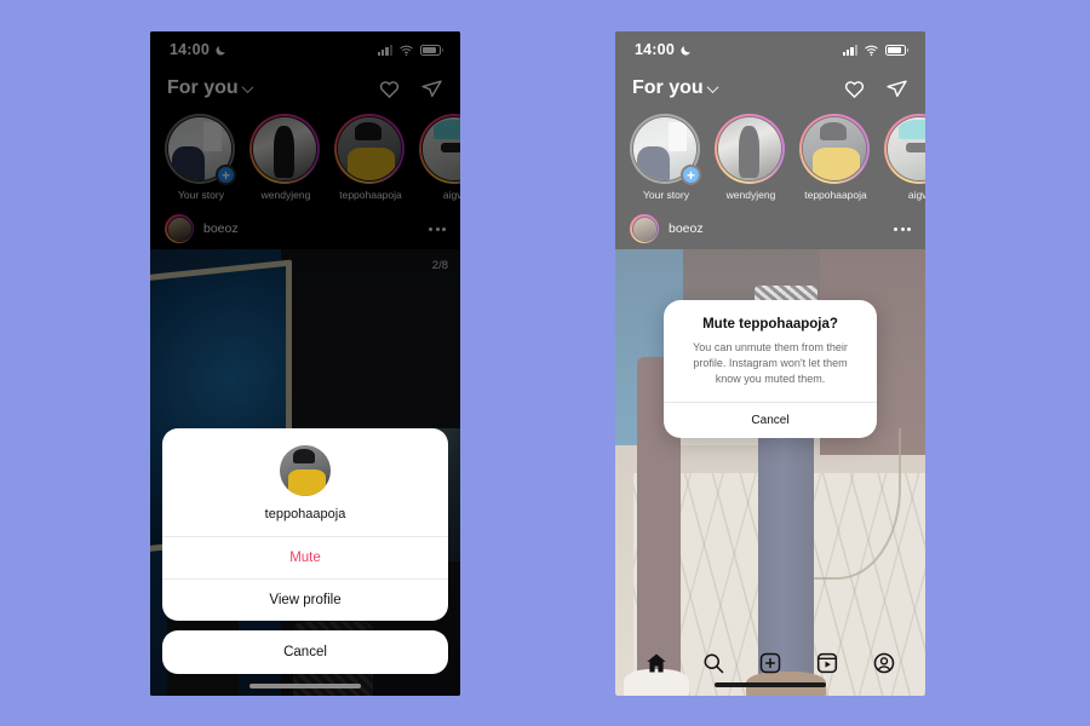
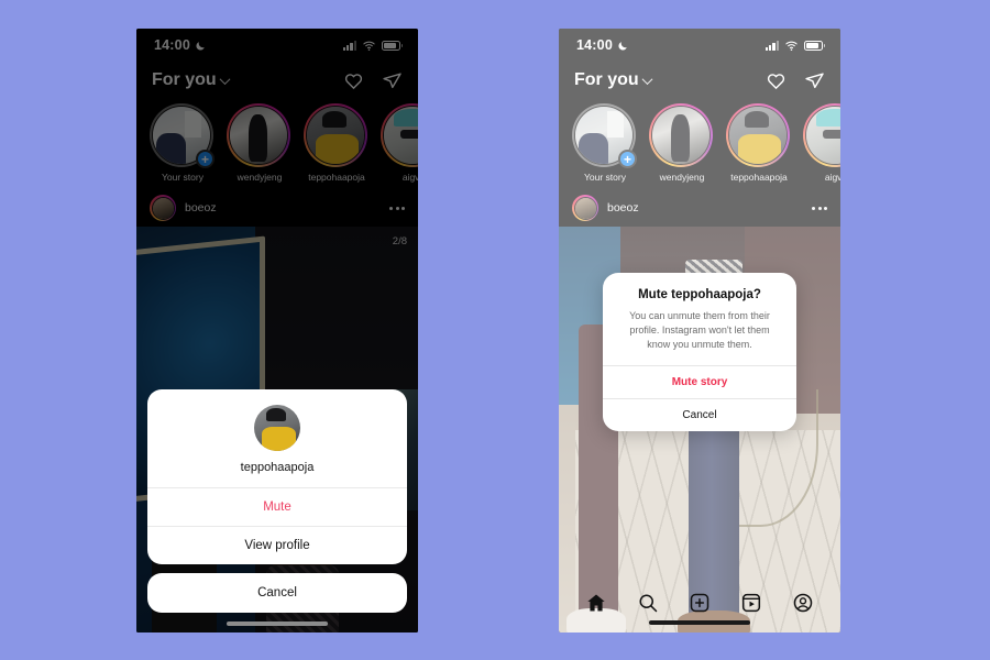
  14:00
  For you
  +
  Your story
  wendyjeng
  teppohaapoja
  aigv
  boeoz
  2/8
  teppohaapoja
  Mute
  View profile
  Cancel
  14:00
  For you
  +
  Your story
  wendyjeng
  teppohaapoja
  aigv
  boeoz
  Mute teppohaapoja?
- You can unmute them from their profile. Instagram won't let them know you muted them.
+ You can unmute them from their profile. Instagram won't let them know you unmute them.
+ Mute story
  Cancel
